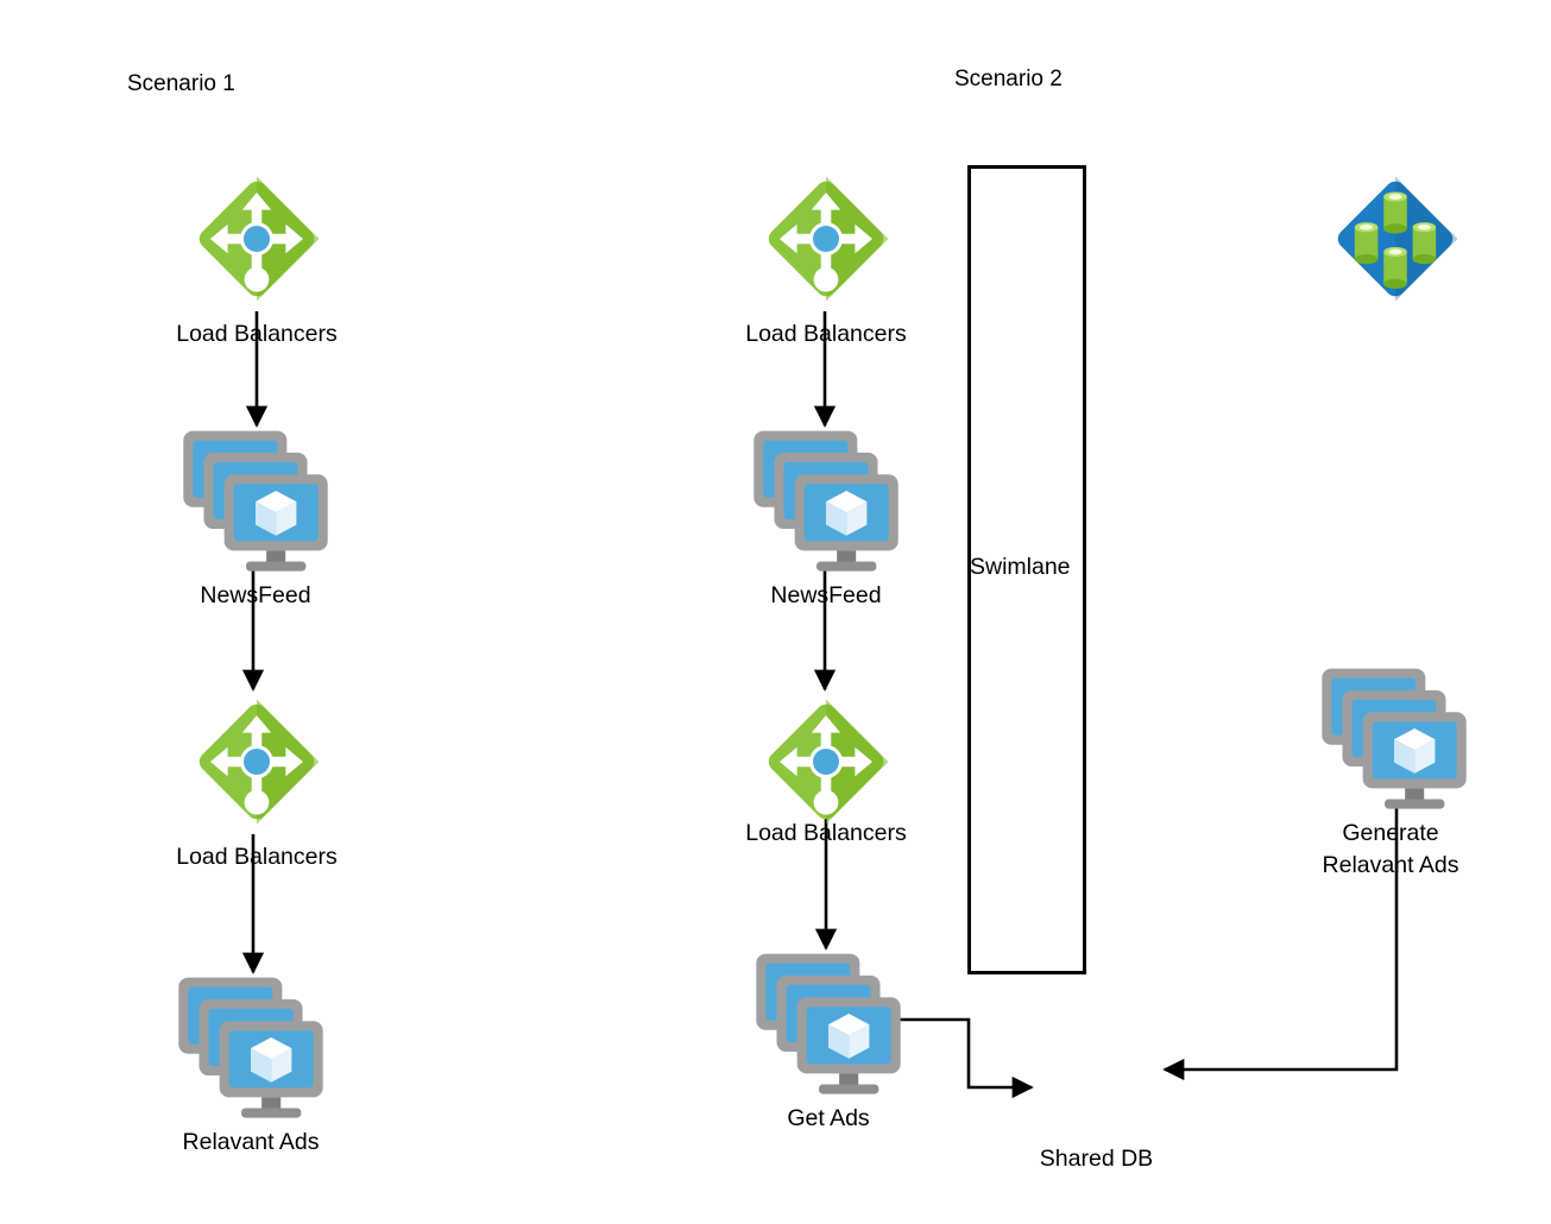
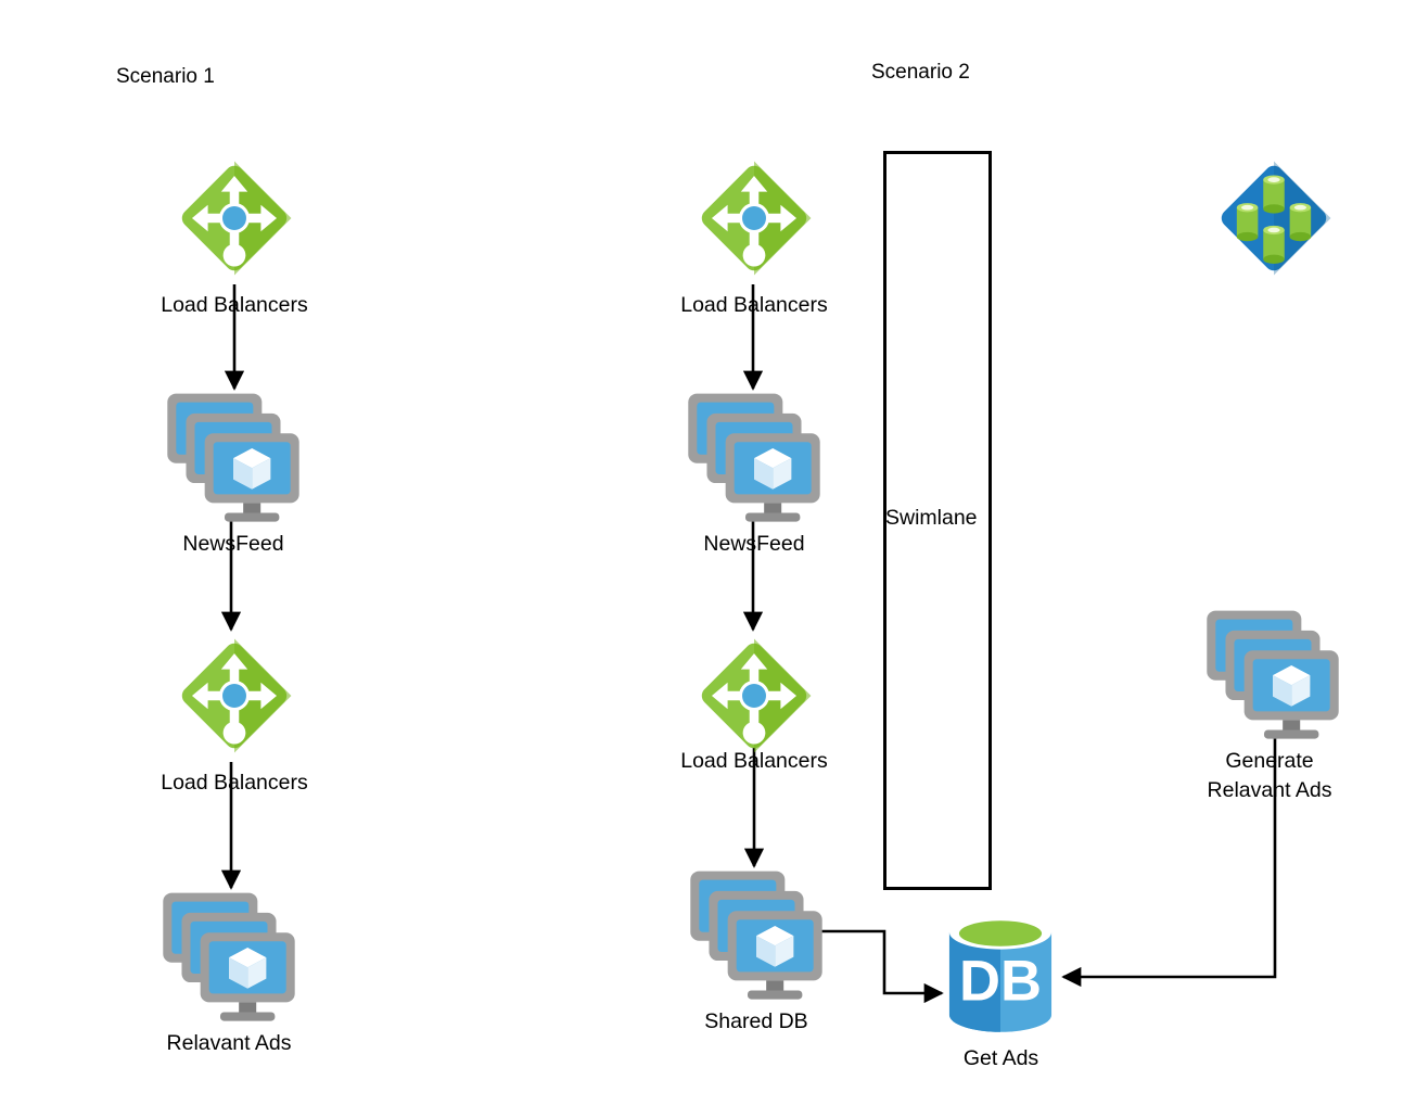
  Scenario 1
  Scenario 2
  Swimlane
  Load Balancers
  NewsFeed
  Load Balancers
  Relavant Ads
  Load Balancers
  NewsFeed
  Load Balancers
- Get Ads
+ Shared DB
  Generate
  Relavant Ads
+ DB
- Shared DB
+ Get Ads
